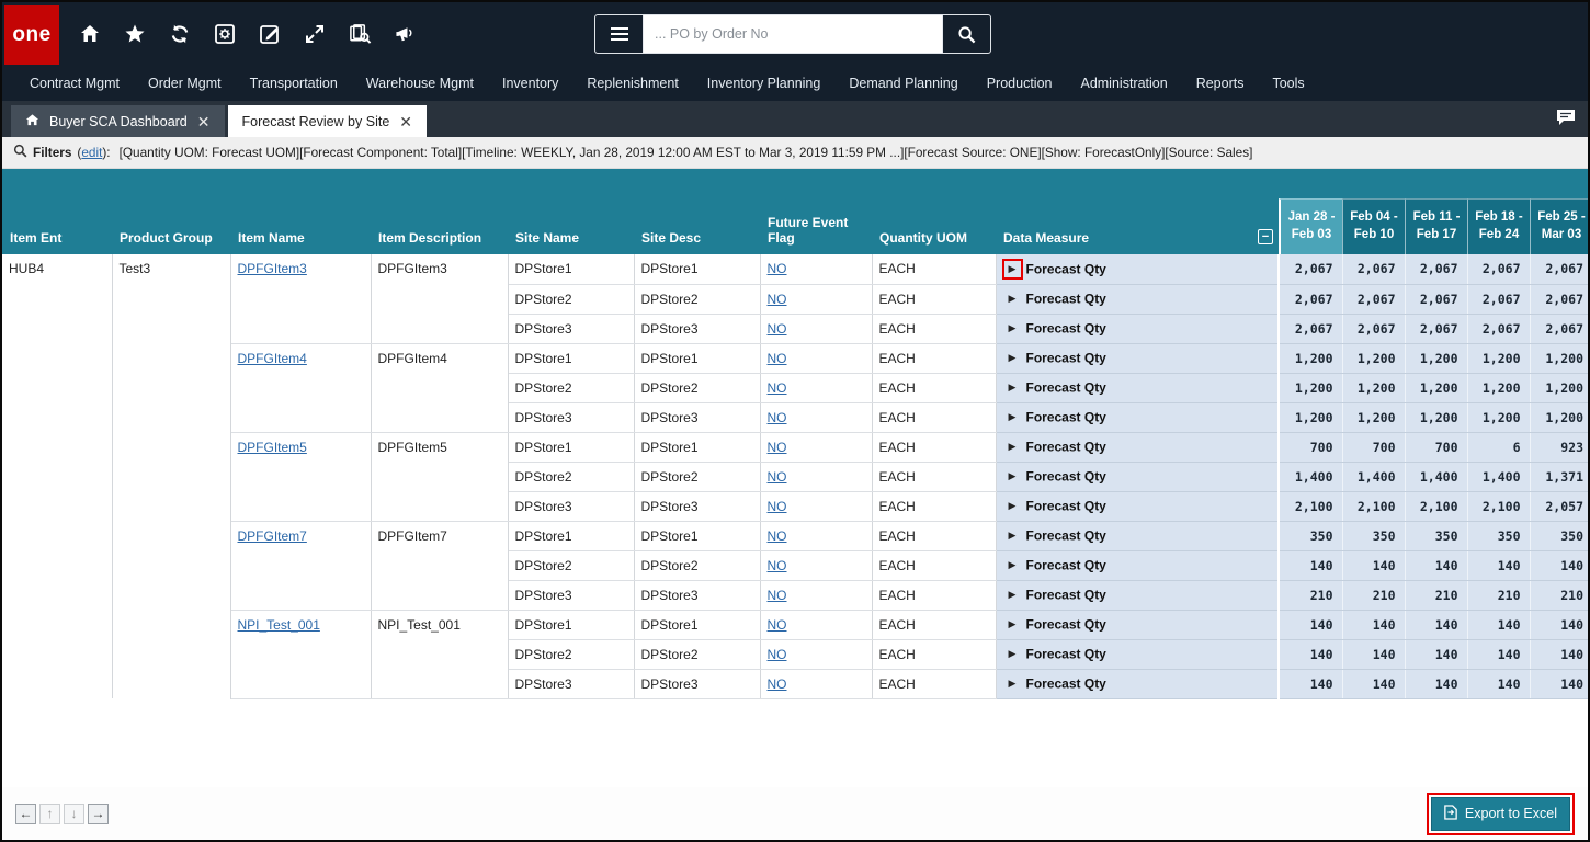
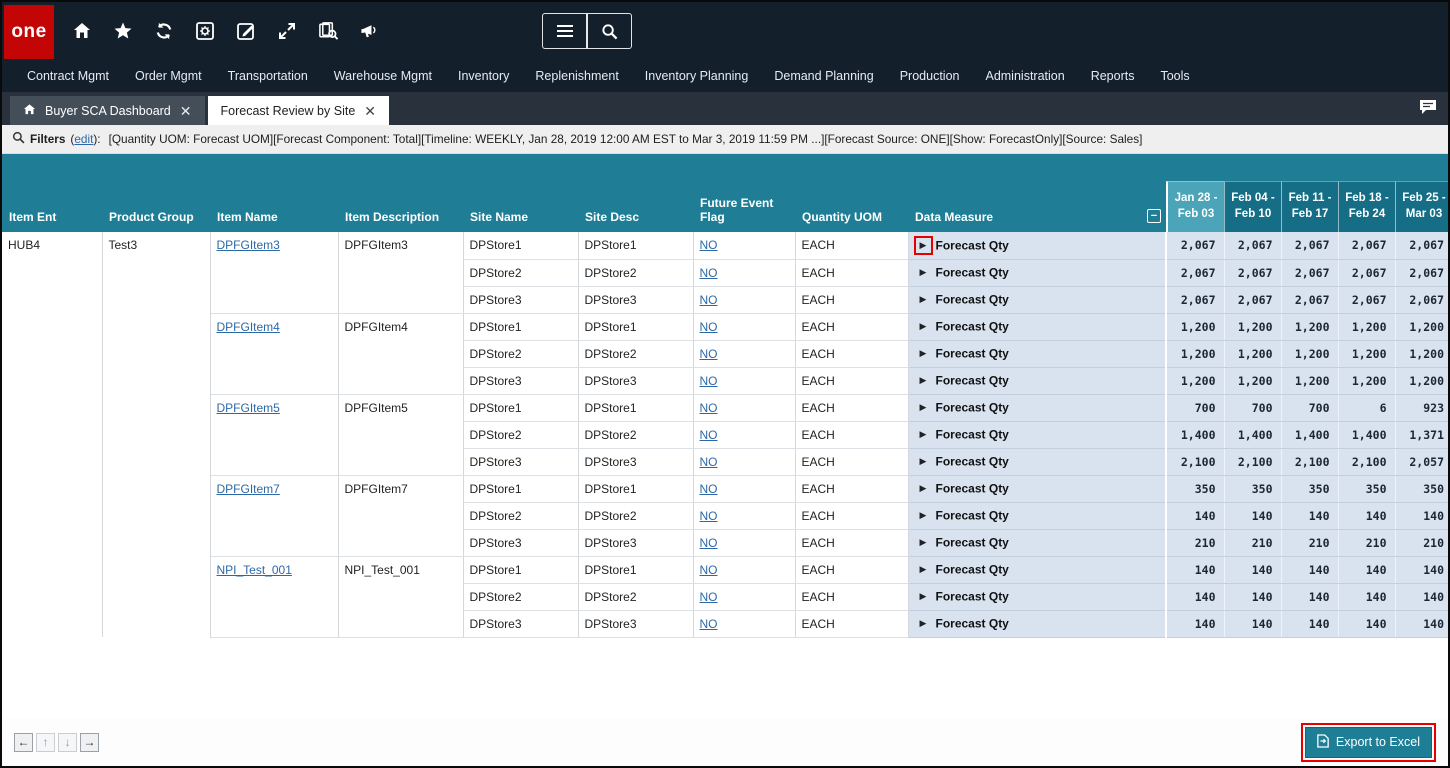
  one
- ... PO by Order No
  Contract Mgmt
  Order Mgmt
  Transportation
  Warehouse Mgmt
  Inventory
  Replenishment
  Inventory Planning
  Demand Planning
  Production
  Administration
  Reports
  Tools
  Buyer SCA Dashboard
  ✕
  Forecast Review by Site
  ✕
  Filters
  (edit):
  [Quantity UOM: Forecast UOM][Forecast Component: Total][Timeline: WEEKLY, Jan 28, 2019 12:00 AM EST to Mar 3, 2019 11:59 PM ...][Forecast Source: ONE][Show: ForecastOnly][Source: Sales]
  Item Ent	Product Group	Item Name	Item Description	Site Name	Site Desc	Future Event Flag	Quantity UOM	Data Measure −	Jan 28 -Feb 03	Feb 04 -Feb 10	Feb 11 -Feb 17	Feb 18 -Feb 24	Feb 25 -Mar 03
  HUB4	Test3	DPFGItem3	DPFGItem3	DPStore1	DPStore1	NO	EACH	▶ Forecast Qty	2,067	2,067	2,067	2,067	2,067
  DPStore2	DPStore2	NO	EACH	▶ Forecast Qty	2,067	2,067	2,067	2,067	2,067
  DPStore3	DPStore3	NO	EACH	▶ Forecast Qty	2,067	2,067	2,067	2,067	2,067
  DPFGItem4	DPFGItem4	DPStore1	DPStore1	NO	EACH	▶ Forecast Qty	1,200	1,200	1,200	1,200	1,200
  DPStore2	DPStore2	NO	EACH	▶ Forecast Qty	1,200	1,200	1,200	1,200	1,200
  DPStore3	DPStore3	NO	EACH	▶ Forecast Qty	1,200	1,200	1,200	1,200	1,200
  DPFGItem5	DPFGItem5	DPStore1	DPStore1	NO	EACH	▶ Forecast Qty	700	700	700	6	923
  DPStore2	DPStore2	NO	EACH	▶ Forecast Qty	1,400	1,400	1,400	1,400	1,371
  DPStore3	DPStore3	NO	EACH	▶ Forecast Qty	2,100	2,100	2,100	2,100	2,057
  DPFGItem7	DPFGItem7	DPStore1	DPStore1	NO	EACH	▶ Forecast Qty	350	350	350	350	350
  DPStore2	DPStore2	NO	EACH	▶ Forecast Qty	140	140	140	140	140
  DPStore3	DPStore3	NO	EACH	▶ Forecast Qty	210	210	210	210	210
  NPI_Test_001	NPI_Test_001	DPStore1	DPStore1	NO	EACH	▶ Forecast Qty	140	140	140	140	140
  DPStore2	DPStore2	NO	EACH	▶ Forecast Qty	140	140	140	140	140
  DPStore3	DPStore3	NO	EACH	▶ Forecast Qty	140	140	140	140	140
  ←
  ↑
  ↓
  →
  Export to Excel
